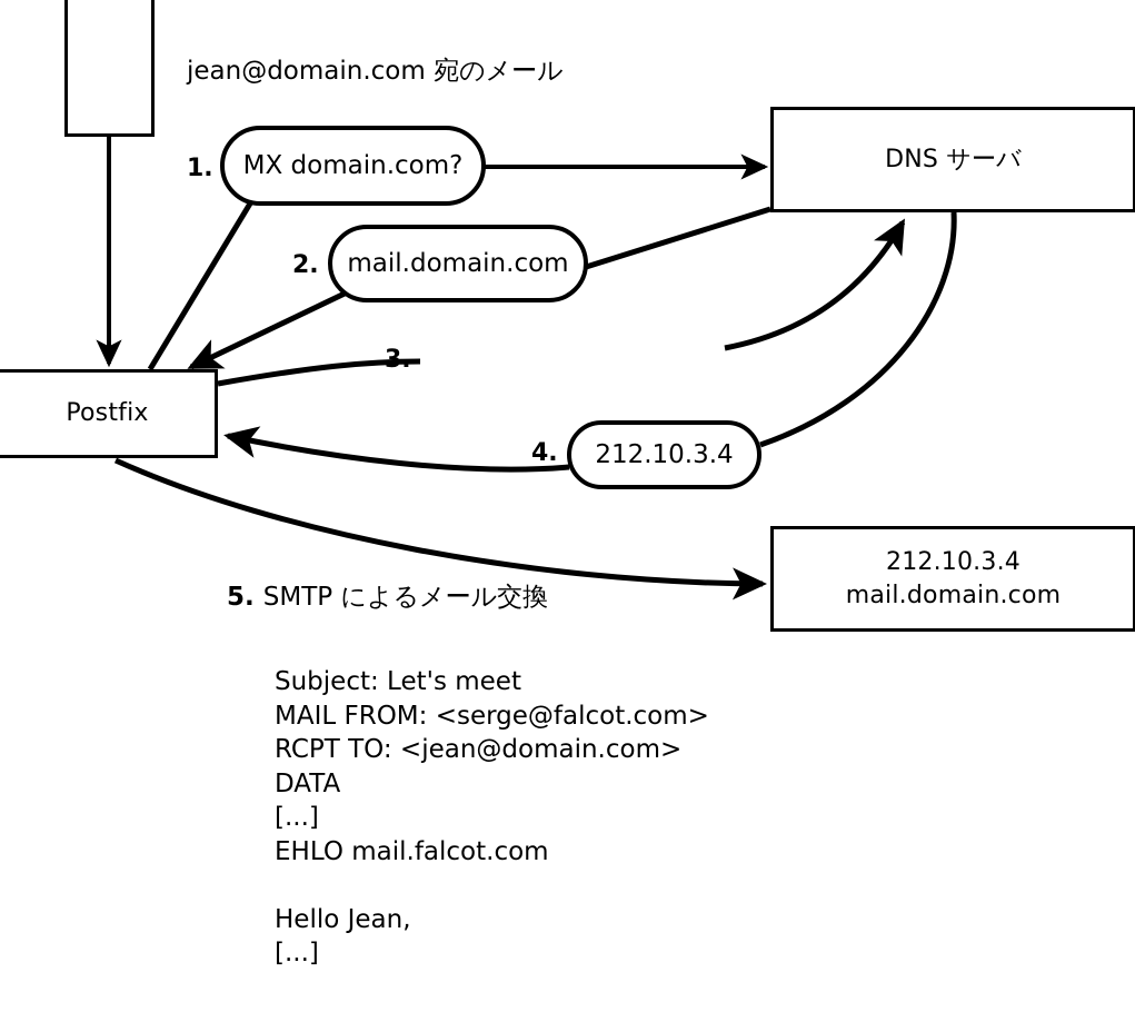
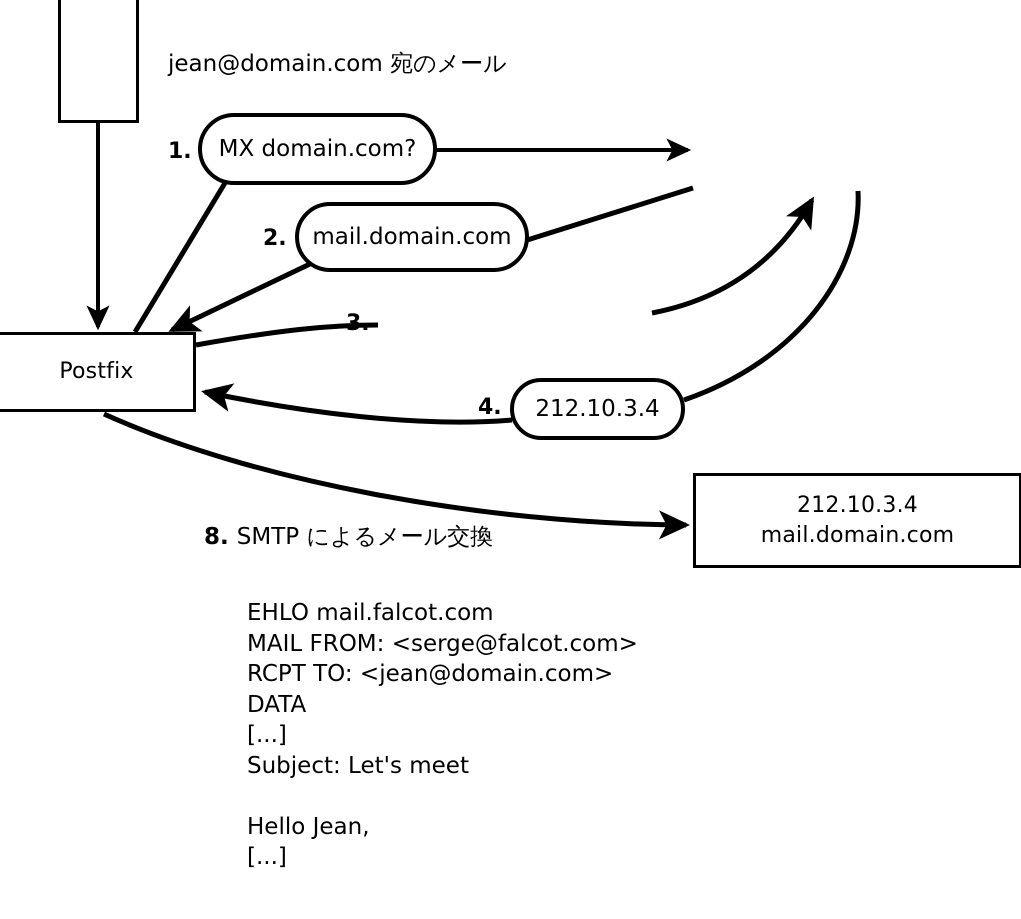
  Postfix
- DNS サーバ
  212.10.3.4
  mail.domain.com
  1.
  MX domain.com?
  2.
  mail.domain.com
  3.
  4.
  212.10.3.4
  jean@domain.com 宛のメール
- 5. SMTP によるメール交換
+ 8. SMTP によるメール交換
- Subject: Let's meet
+ EHLO mail.falcot.com
  MAIL FROM: <serge@falcot.com>
  RCPT TO: <jean@domain.com>
  DATA
  [...]
- EHLO mail.falcot.com
+ Subject: Let's meet
  Hello Jean,
  [...]
